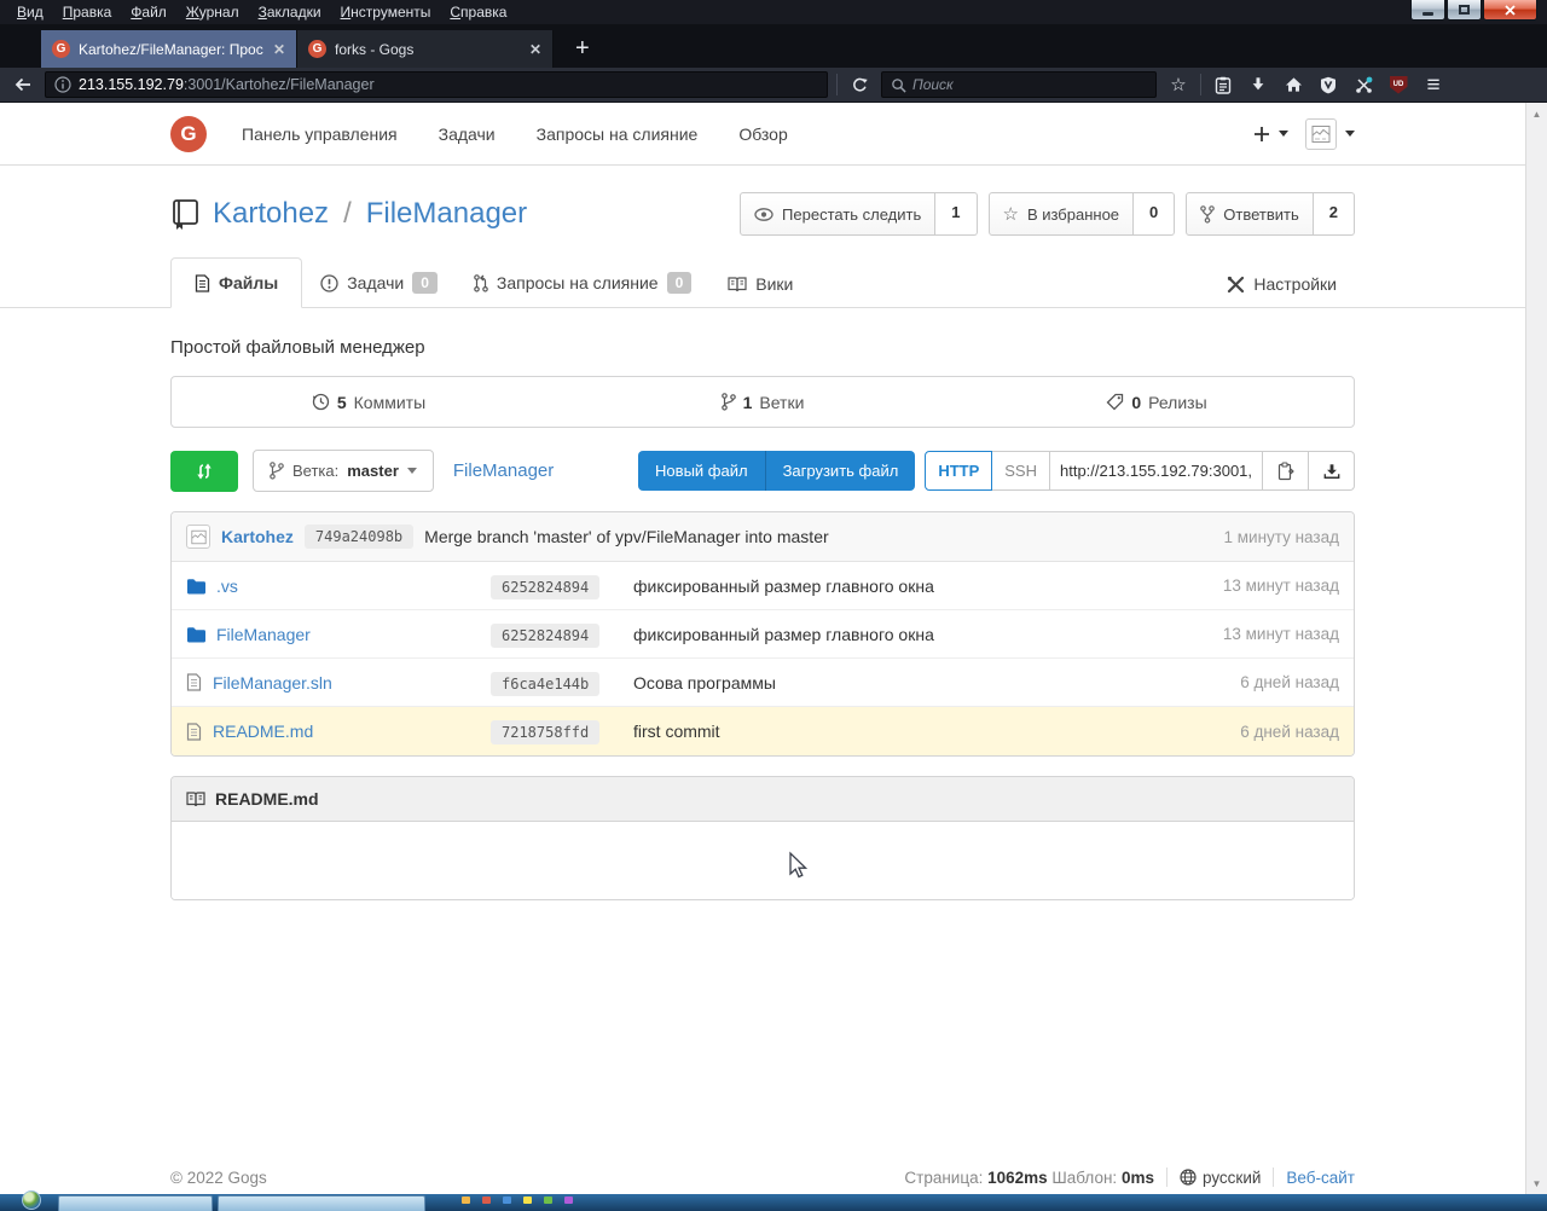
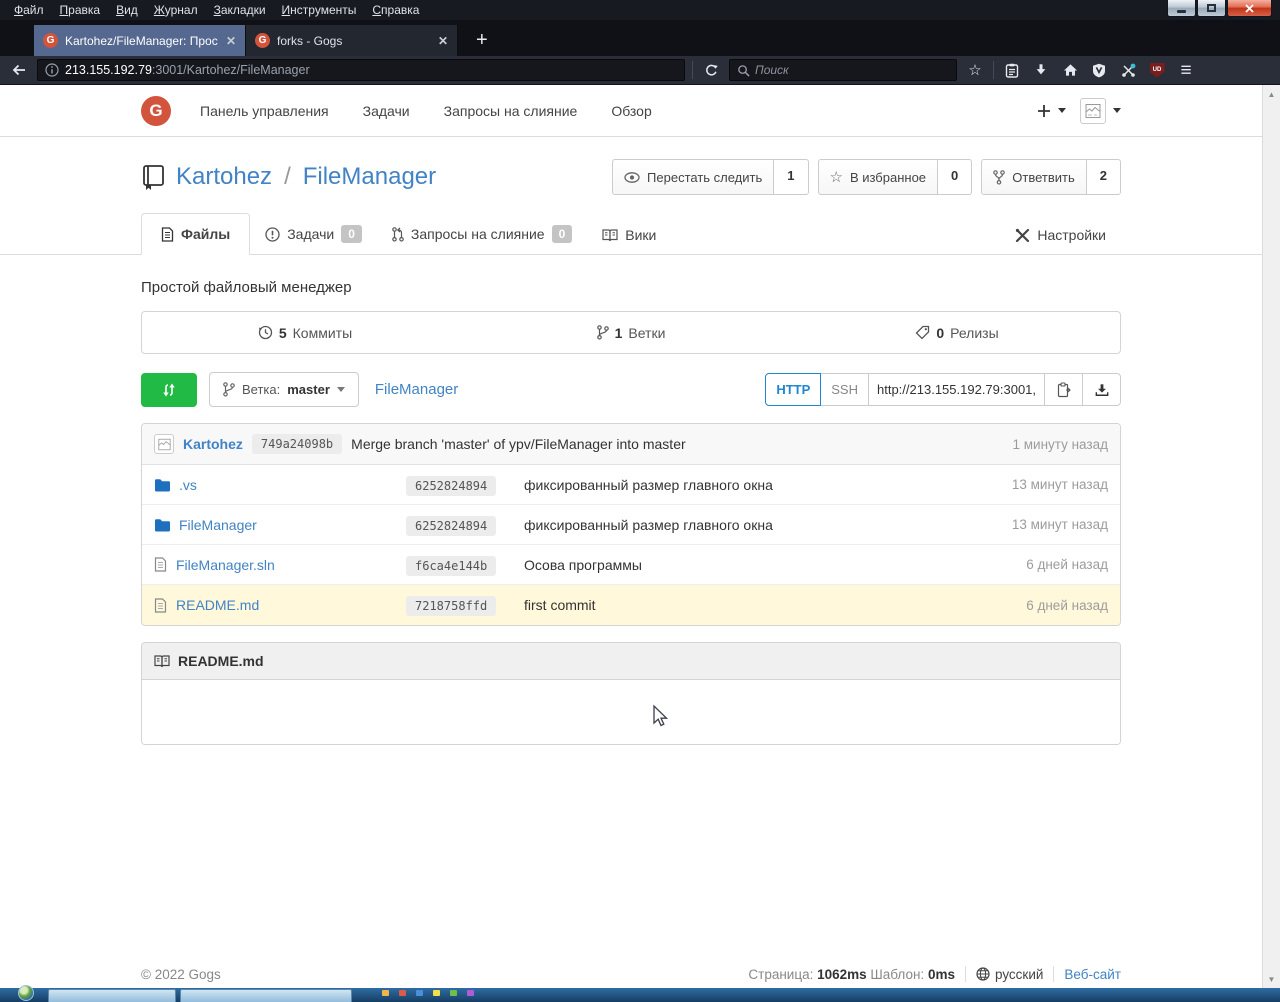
- Вид
+ Файл
  Правка
- Файл
+ Вид
  Журнал
  Закладки
  Инструменты
  Справка
  G
  Kartohez/FileManager: Прос
  ✕
  G
  forks - Gogs
  ✕
  +
  213.155.192.79:3001/Kartohez/FileManager
  Поиск
  ☆
  ≡
  ▲
  ▼
  G
  Панель управления
  Задачи
  Запросы на слияние
  Обзор
  Kartohez
  /
  FileManager
  Перестать следить
  1
  ☆
  В избранное
  0
  Ответвить
  2
  Файлы
  Задачи
  0
  Запросы на слияние
  0
  Вики
  Настройки
  Простой файловый менеджер
  5
  Коммиты
  1
  Ветки
  0
  Релизы
  Ветка:
  master
  FileManager
- Новый файл
- Загрузить файл
  HTTP
  SSH
  http://213.155.192.79:3001,
  Kartohez
  749a24098b
  Merge branch 'master' of ypv/FileManager into master
  1 минуту назад
  .vs
  6252824894
  фиксированный размер главного окна
  13 минут назад
  FileManager
  6252824894
  фиксированный размер главного окна
  13 минут назад
  FileManager.sln
  f6ca4e144b
  Осова программы
  6 дней назад
  README.md
  7218758ffd
  first commit
  6 дней назад
  README.md
  © 2022 Gogs
  Страница: 1062ms Шаблон: 0ms
  русский
  Веб-сайт
